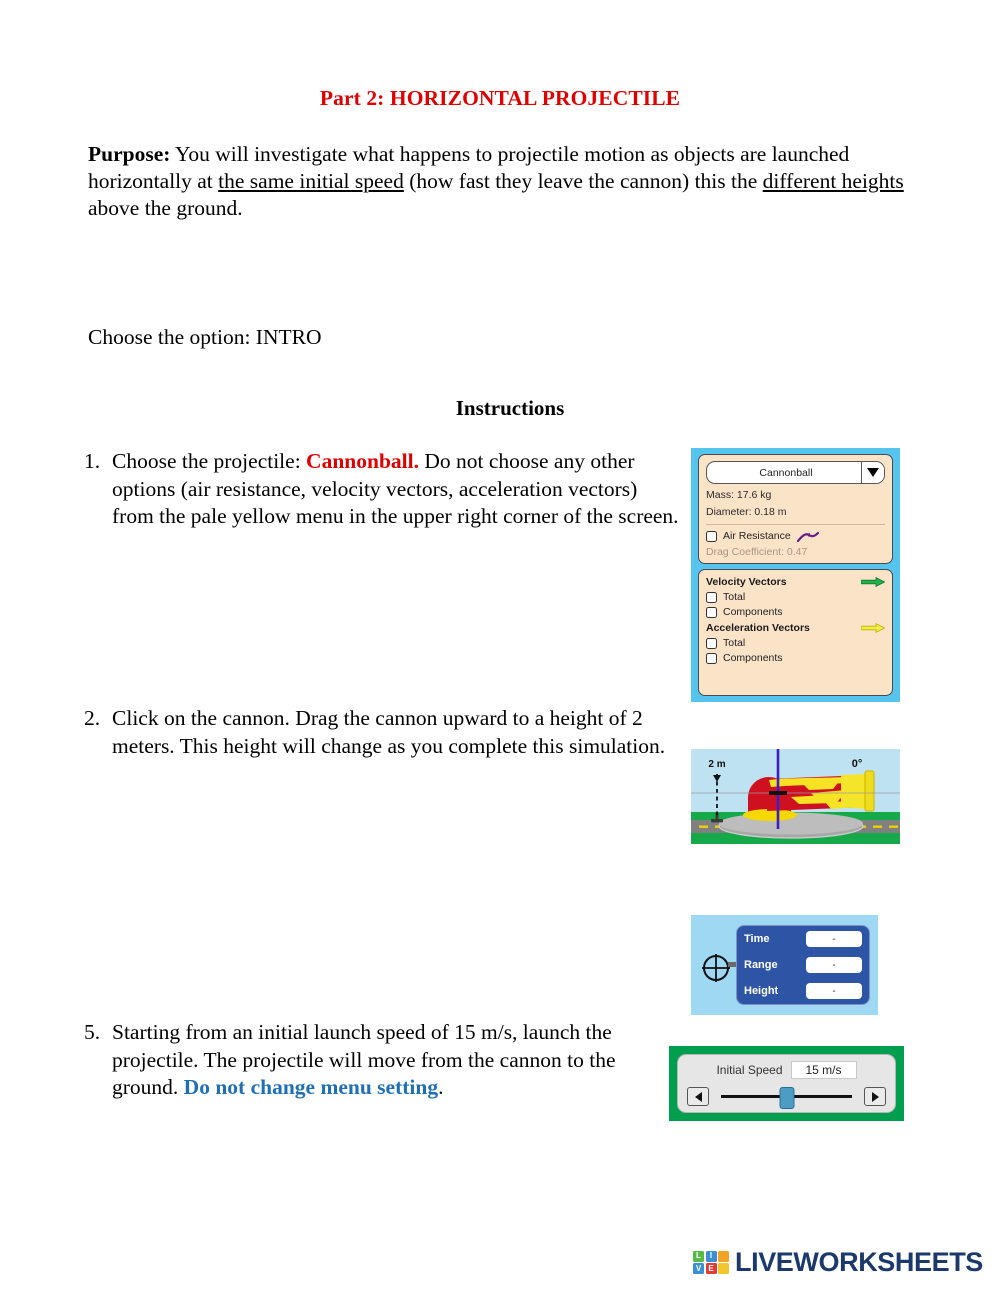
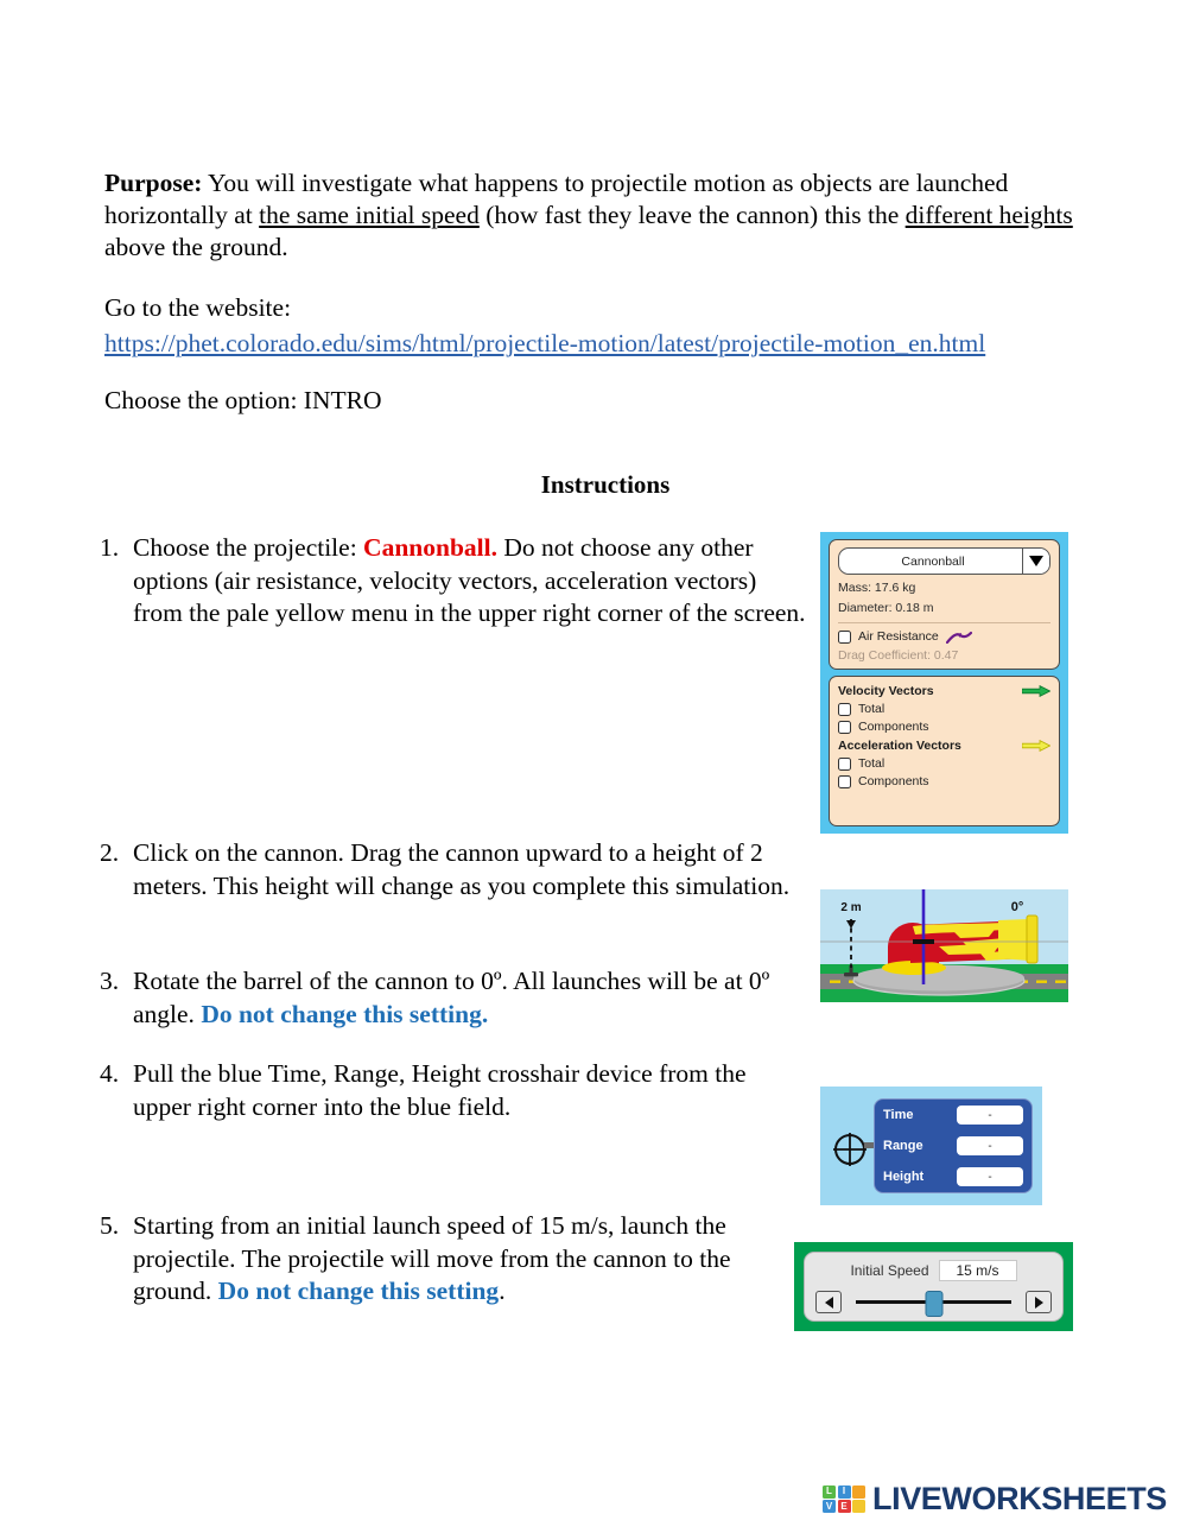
- Part 2: HORIZONTAL PROJECTILE
  Purpose: You will investigate what happens to projectile motion as objects are launched horizontally at the same initial speed (how fast they leave the cannon) this the different heights above the ground.
+ Go to the website:
+ https://phet.colorado.edu/sims/html/projectile-motion/latest/projectile-motion_en.html
  Choose the option: INTRO
  Instructions
  1.
  Choose the projectile: Cannonball. Do not choose any other options (air resistance, velocity vectors, acceleration vectors) from the pale yellow menu in the upper right corner of the screen.
  2.
  Click on the cannon. Drag the cannon upward to a height of 2 meters. This height will change as you complete this simulation.
+ 3.
+ Rotate the barrel of the cannon to 0º. All launches will be at 0º angle. Do not change this setting.
+ 4.
+ Pull the blue Time, Range, Height crosshair device from the upper right corner into the blue field.
  5.
- Starting from an initial launch speed of 15 m/s, launch the projectile. The projectile will move from the cannon to the ground. Do not change menu setting.
+ Starting from an initial launch speed of 15 m/s, launch the projectile. The projectile will move from the cannon to the ground. Do not change this setting.
  Cannonball
  Mass: 17.6 kg
  Diameter: 0.18 m
  Air Resistance
  Drag Coefficient: 0.47
  Velocity Vectors
  Total
  Components
  Acceleration Vectors
  Total
  Components
  2 m
  0°
  Time
  -
  Range
  -
  Height
  -
  Initial Speed
  15 m/s
  L
  I
  V
  E
  LIVEWORKSHEETS
